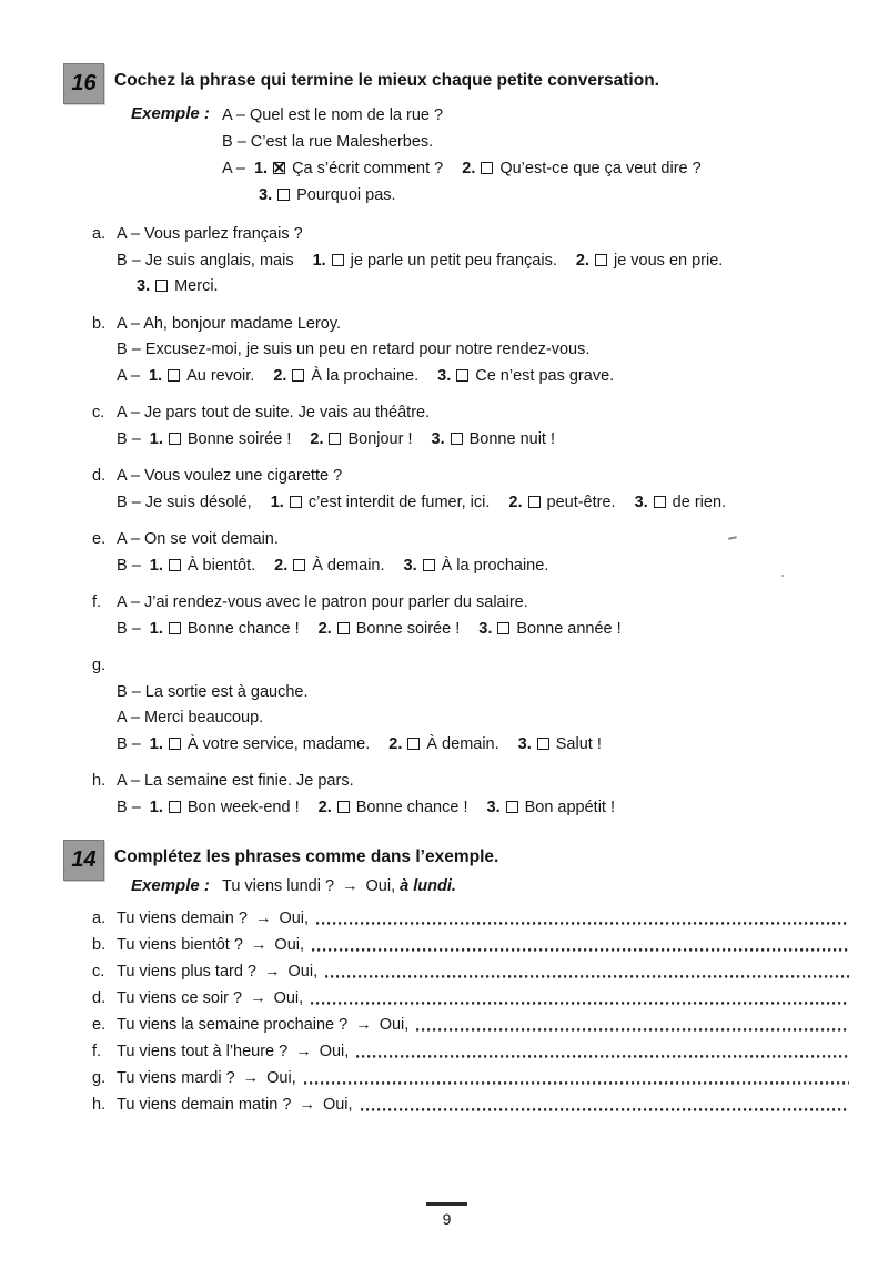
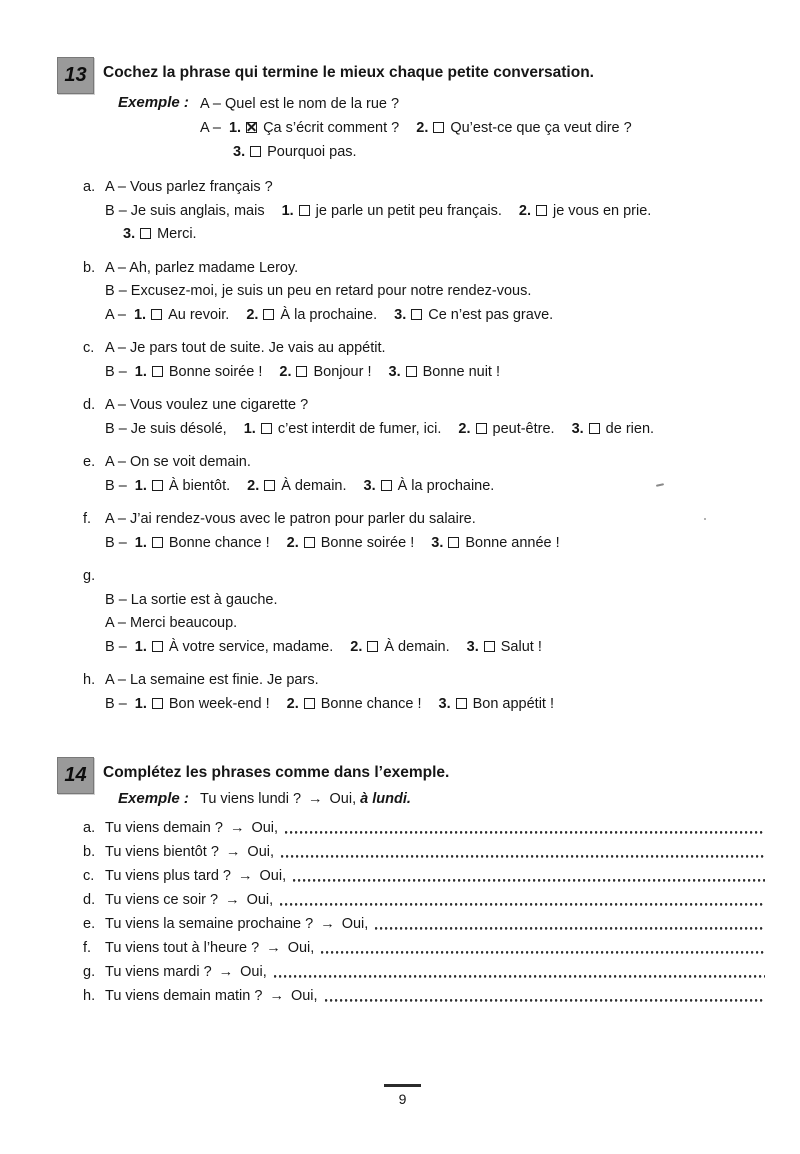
- 16
+ 13
  Cochez la phrase qui termine le mieux chaque petite conversation.
  Exemple :
  A – Quel est le nom de la rue ?
- B – C’est la rue Malesherbes.
  A – 1. Ça s’écrit comment ? 2. Qu’est-ce que ça veut dire ?
  3. Pourquoi pas.
  a.
  A – Vous parlez français ?
  B – Je suis anglais, mais 1. je parle un petit peu français. 2. je vous en prie.
  3. Merci.
  b.
- A – Ah, bonjour madame Leroy.
+ A – Ah, parlez madame Leroy.
  B – Excusez-moi, je suis un peu en retard pour notre rendez-vous.
  A – 1. Au revoir. 2. À la prochaine. 3. Ce n’est pas grave.
  c.
- A – Je pars tout de suite. Je vais au théâtre.
+ A – Je pars tout de suite. Je vais au appétit.
  B – 1. Bonne soirée ! 2. Bonjour ! 3. Bonne nuit !
  d.
  A – Vous voulez une cigarette ?
  B – Je suis désolé, 1. c’est interdit de fumer, ici. 2. peut-être. 3. de rien.
  e.
  A – On se voit demain.
  B – 1. À bientôt. 2. À demain. 3. À la prochaine.
  f.
  A – J’ai rendez-vous avec le patron pour parler du salaire.
  B – 1. Bonne chance ! 2. Bonne soirée ! 3. Bonne année !
  g.
  B – La sortie est à gauche.
  A – Merci beaucoup.
  B – 1. À votre service, madame. 2. À demain. 3. Salut !
  h.
  A – La semaine est finie. Je pars.
  B – 1. Bon week-end ! 2. Bonne chance ! 3. Bon appétit !
  14
  Complétez les phrases comme dans l’exemple.
  Exemple : Tu viens lundi ? → Oui, à lundi.
  a.
  Tu viens demain ?
  →
  Oui,
  b.
  Tu viens bientôt ?
  →
  Oui,
  c.
  Tu viens plus tard ?
  →
  Oui,
  d.
  Tu viens ce soir ?
  →
  Oui,
  e.
  Tu viens la semaine prochaine ?
  →
  Oui,
  f.
  Tu viens tout à l’heure ?
  →
  Oui,
  g.
  Tu viens mardi ?
  →
  Oui,
  h.
  Tu viens demain matin ?
  →
  Oui,
  9
